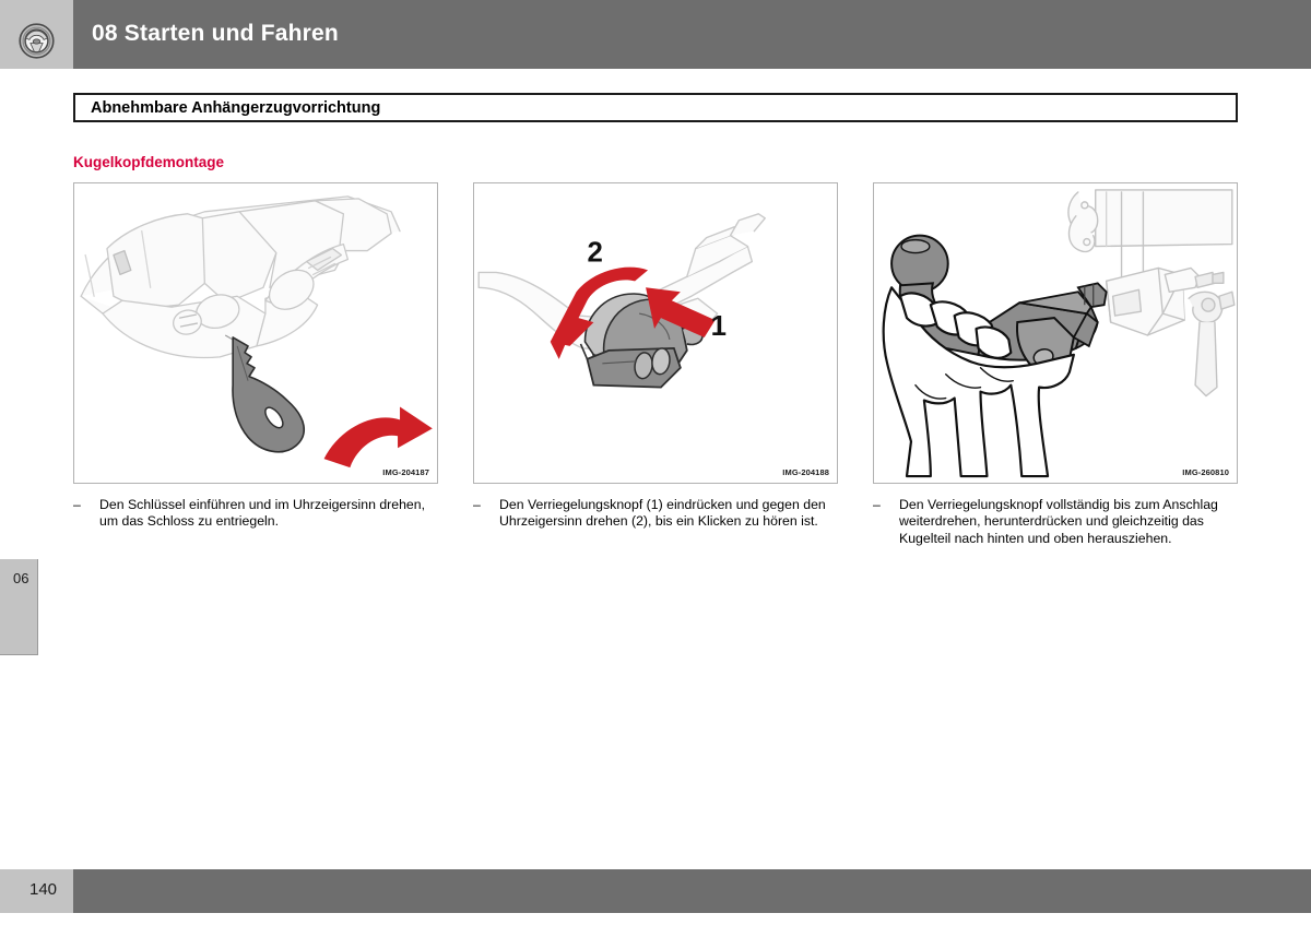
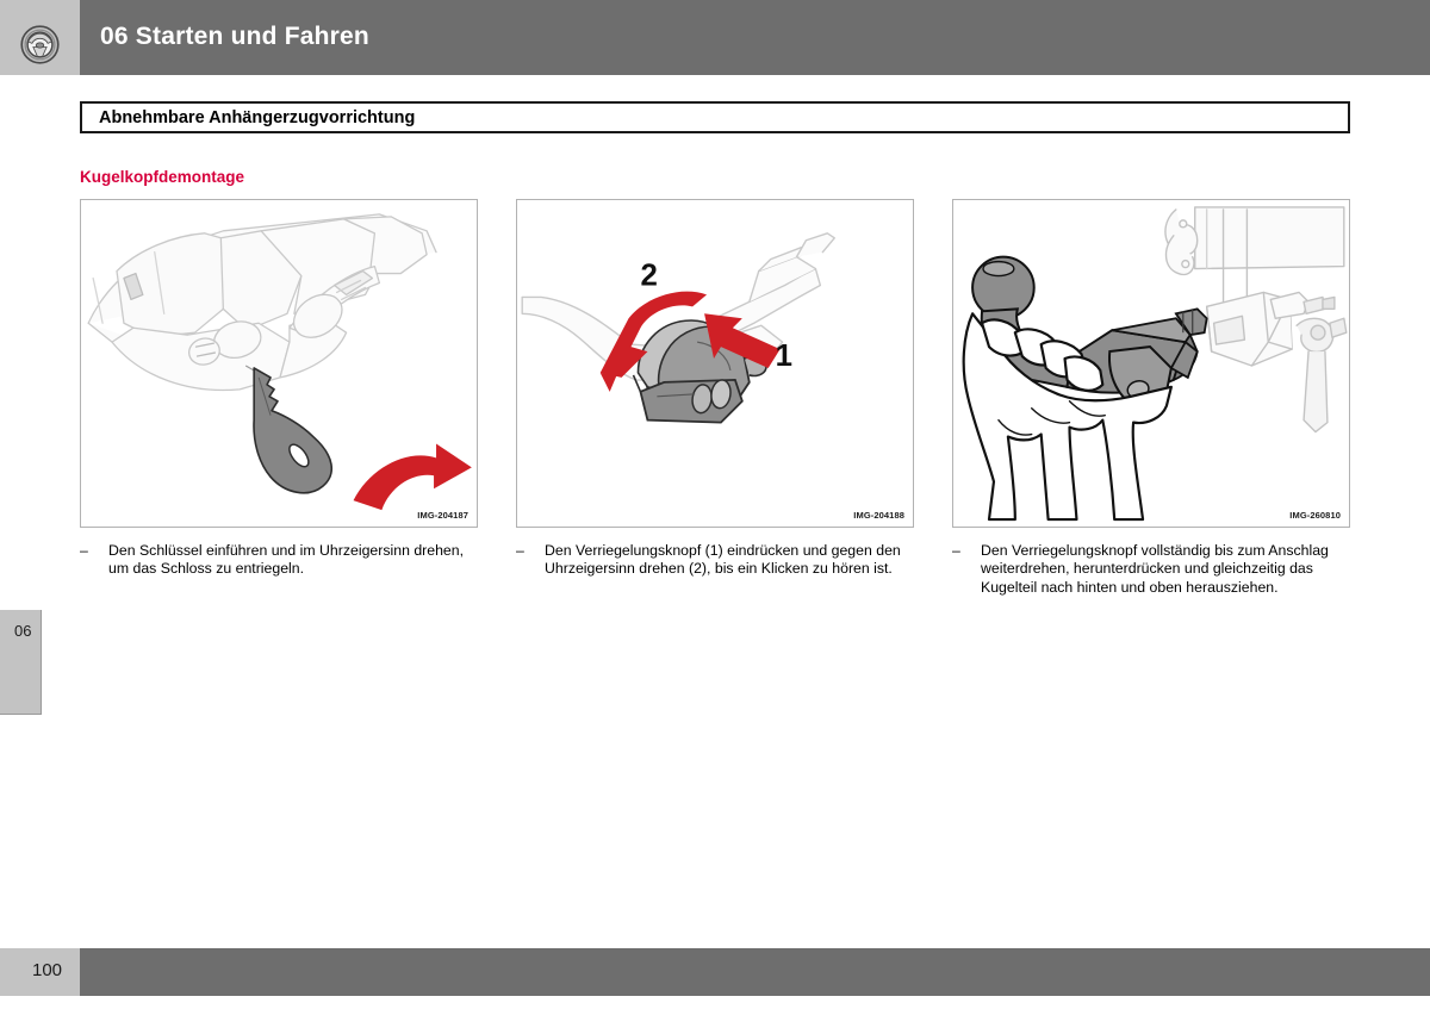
- 08 Starten und Fahren
+ 06 Starten und Fahren
  Abnehmbare Anhängerzugvorrichtung
  Kugelkopfdemontage
  IMG-204187
  2
  1
  IMG-204188
  IMG-260810
  –
  Den Schlüssel einführen und im Uhrzeigersinn drehen, um das Schloss zu entriegeln.
  –
  Den Verriegelungsknopf (1) eindrücken und gegen den Uhrzeigersinn drehen (2), bis ein Klicken zu hören ist.
  –
  Den Verriegelungsknopf vollständig bis zum Anschlag weiterdrehen, herunterdrücken und gleichzeitig das Kugelteil nach hinten und oben herausziehen.
  06
- 140
+ 100
